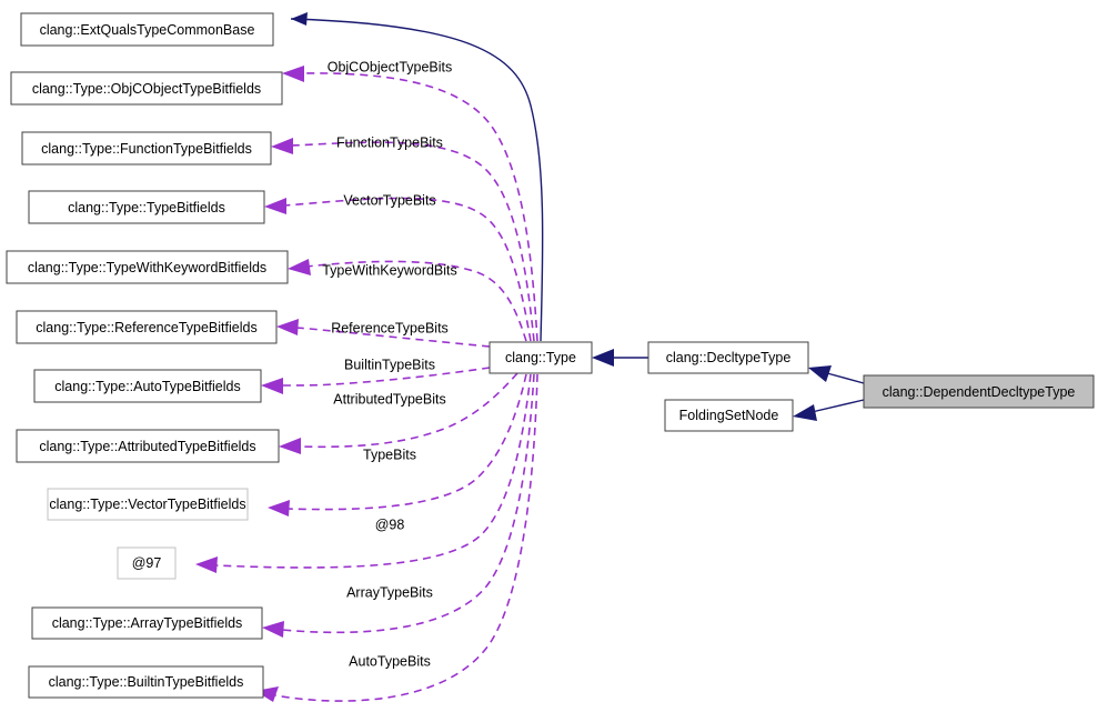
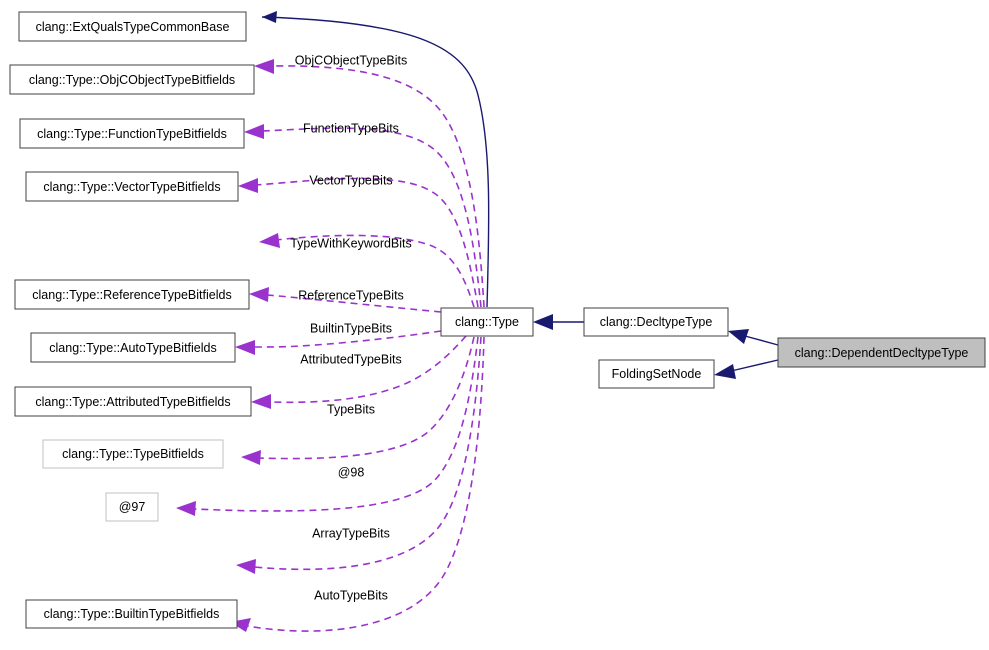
  ObjCObjectTypeBits
  FunctionTypeBits
  VectorTypeBits
  TypeWithKeywordBits
  ReferenceTypeBits
  BuiltinTypeBits
  AttributedTypeBits
  TypeBits
  @98
  ArrayTypeBits
  AutoTypeBits
  clang::ExtQualsTypeCommonBase
  clang::Type::ObjCObjectTypeBitfields
  clang::Type::FunctionTypeBitfields
- clang::Type::TypeBitfields
+ clang::Type::VectorTypeBitfields
- clang::Type::TypeWithKeywordBitfields
  clang::Type::ReferenceTypeBitfields
  clang::Type::AutoTypeBitfields
  clang::Type::AttributedTypeBitfields
- clang::Type::VectorTypeBitfields
+ clang::Type::TypeBitfields
  @97
- clang::Type::ArrayTypeBitfields
  clang::Type::BuiltinTypeBitfields
  clang::Type
  clang::DecltypeType
  FoldingSetNode
  clang::DependentDecltypeType
